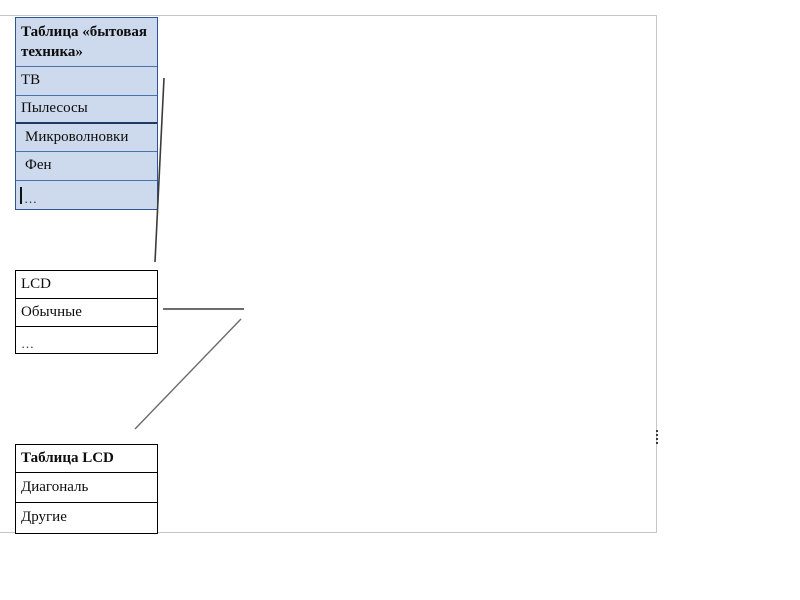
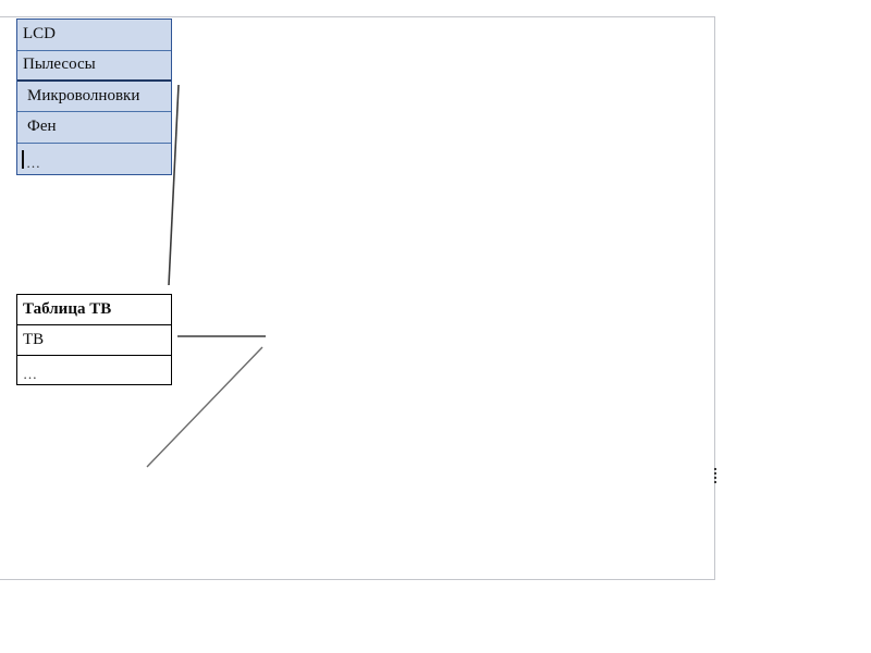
- Таблица «бытовая техника»
- ТВ
+ LCD
  Пылесосы
  Микроволновки
  Фен
  …
+ Таблица ТВ
- LCD
+ ТВ
- Обычные
  …
- Таблица LCD
- Диагональ
- Другие
